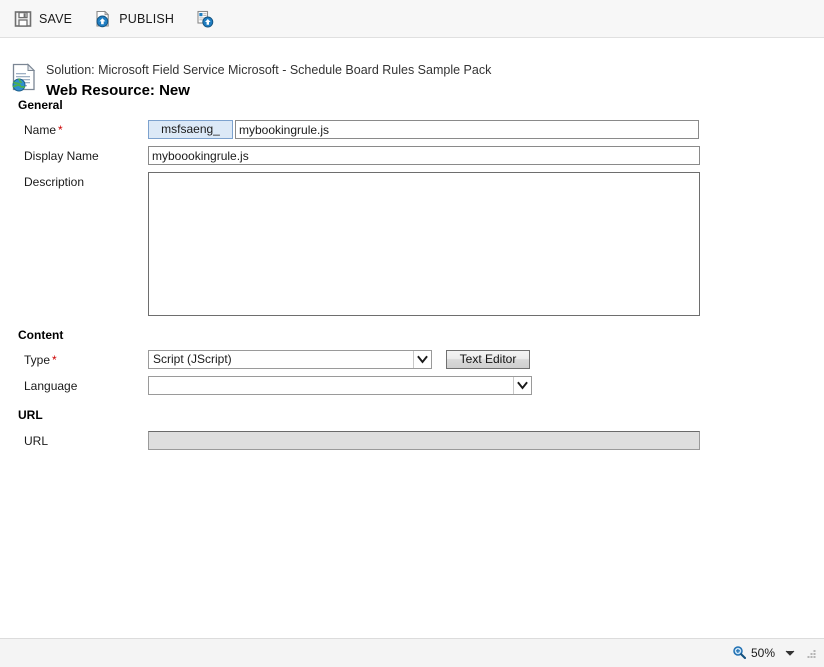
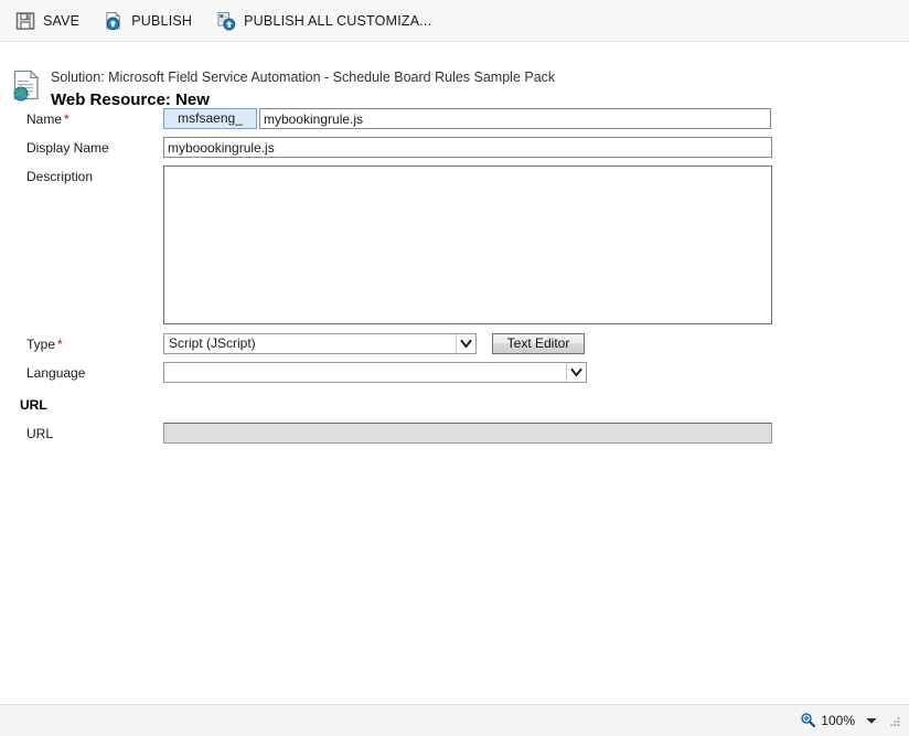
  SAVE
  PUBLISH
+ PUBLISH ALL CUSTOMIZA...
- Solution: Microsoft Field Service Microsoft - Schedule Board Rules Sample Pack
+ Solution: Microsoft Field Service Automation - Schedule Board Rules Sample Pack
  Web Resource: New
- General
  Name *
  msfsaeng_
  mybookingrule.js
  Display Name
  myboookingrule.js
  Description
- Content
  Type *
  Script (JScript)
  Text Editor
  Language
  URL
  URL
- 50%
+ 100%
